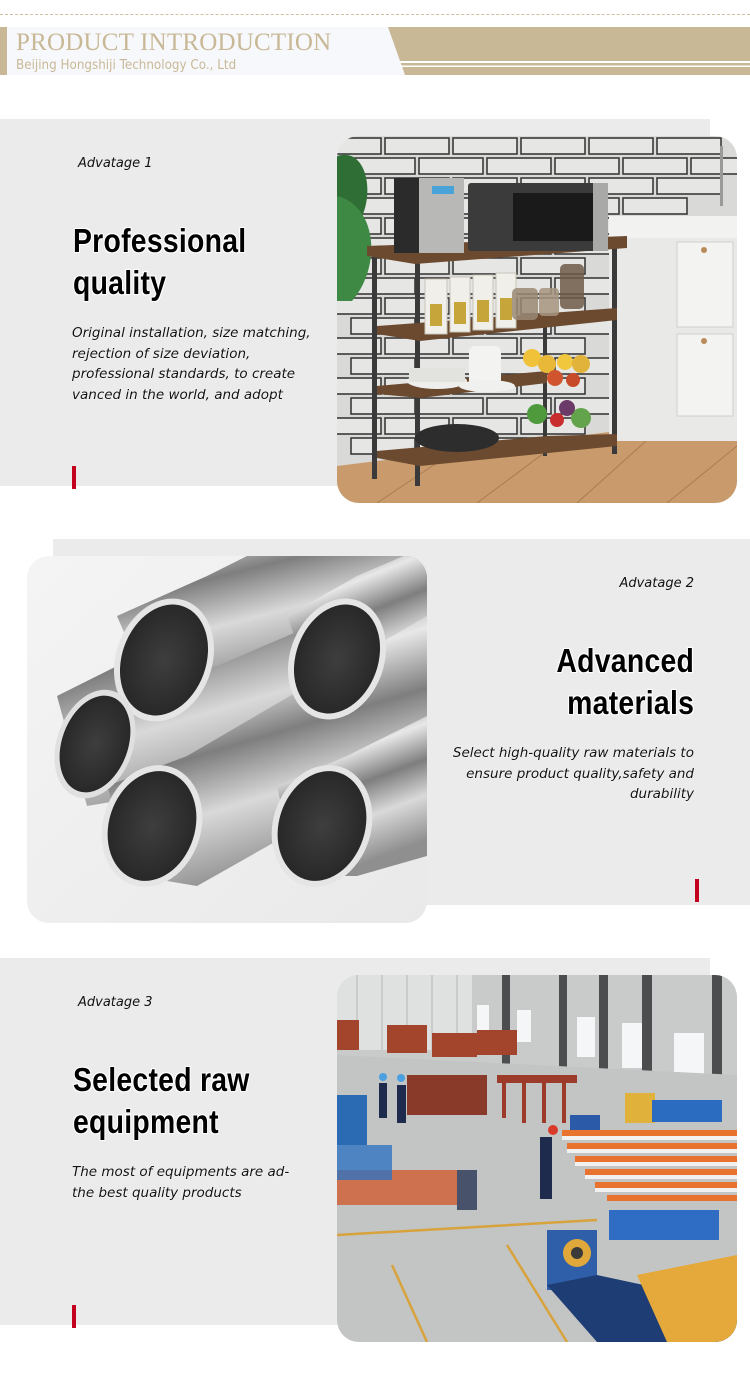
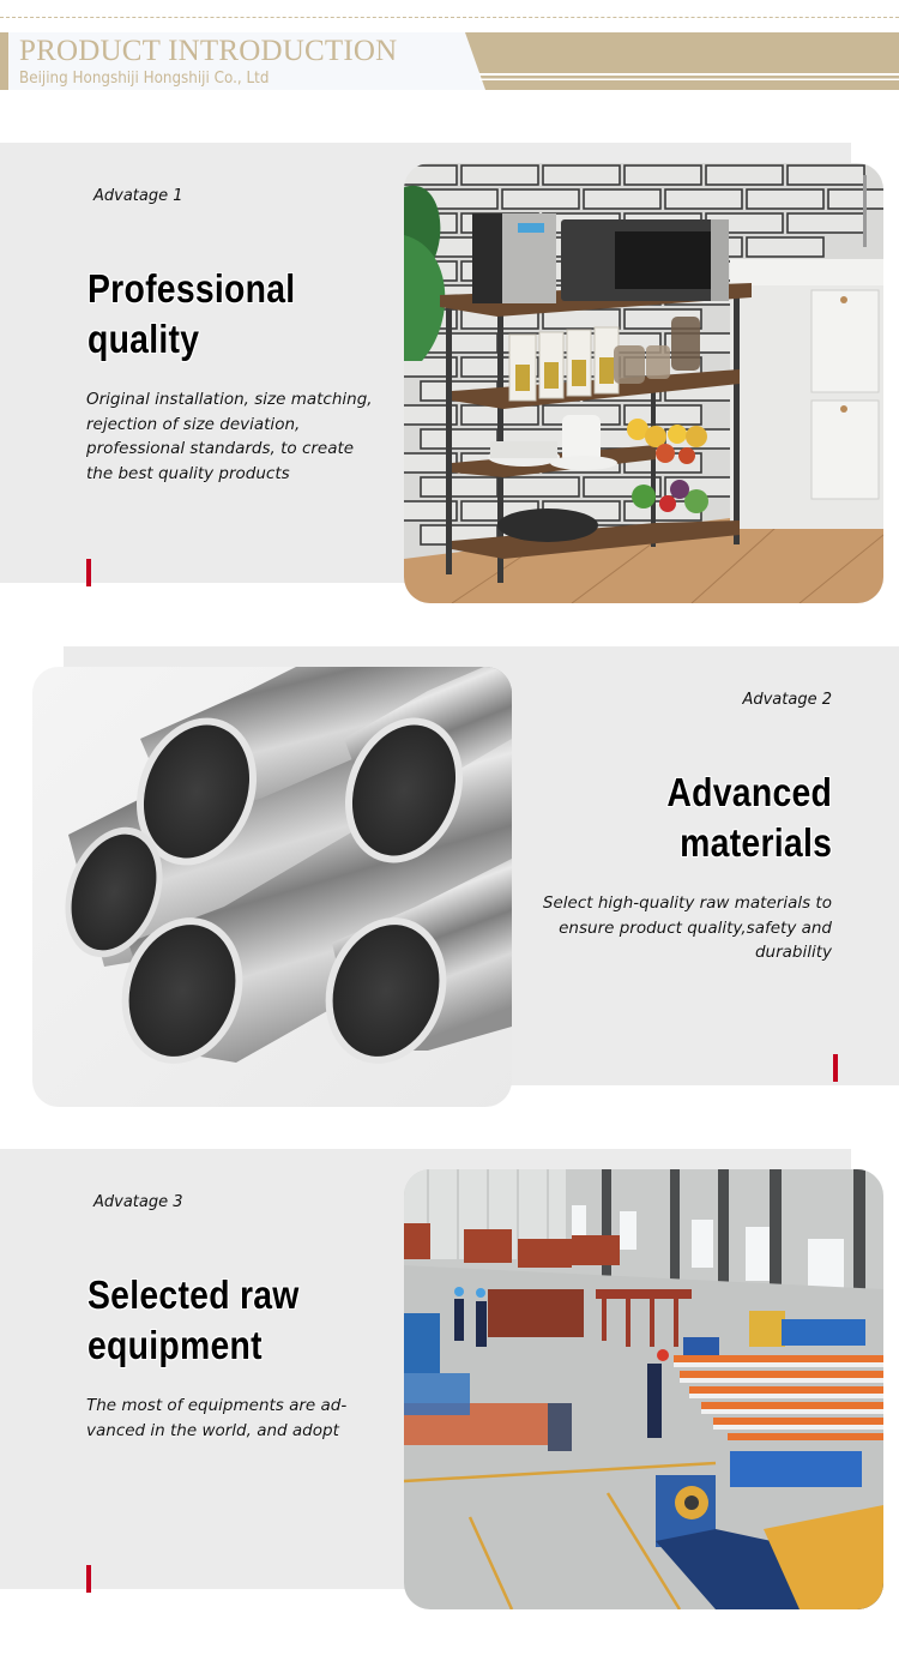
  PRODUCT INTRODUCTION
- Beijing Hongshiji Technology Co., Ltd
+ Beijing Hongshiji Hongshiji Co., Ltd
  Advatage 1
  Professional
  quality
  Original installation, size matching,
  rejection of size deviation,
  professional standards, to create
- vanced in the world, and adopt
+ the best quality products
  Advatage 2
  Advanced
  materials
  Select high-quality raw materials to
  ensure product quality,safety and
  durability
  Advatage 3
  Selected raw
  equipment
  The most of equipments are ad-
- the best quality products
+ vanced in the world, and adopt
